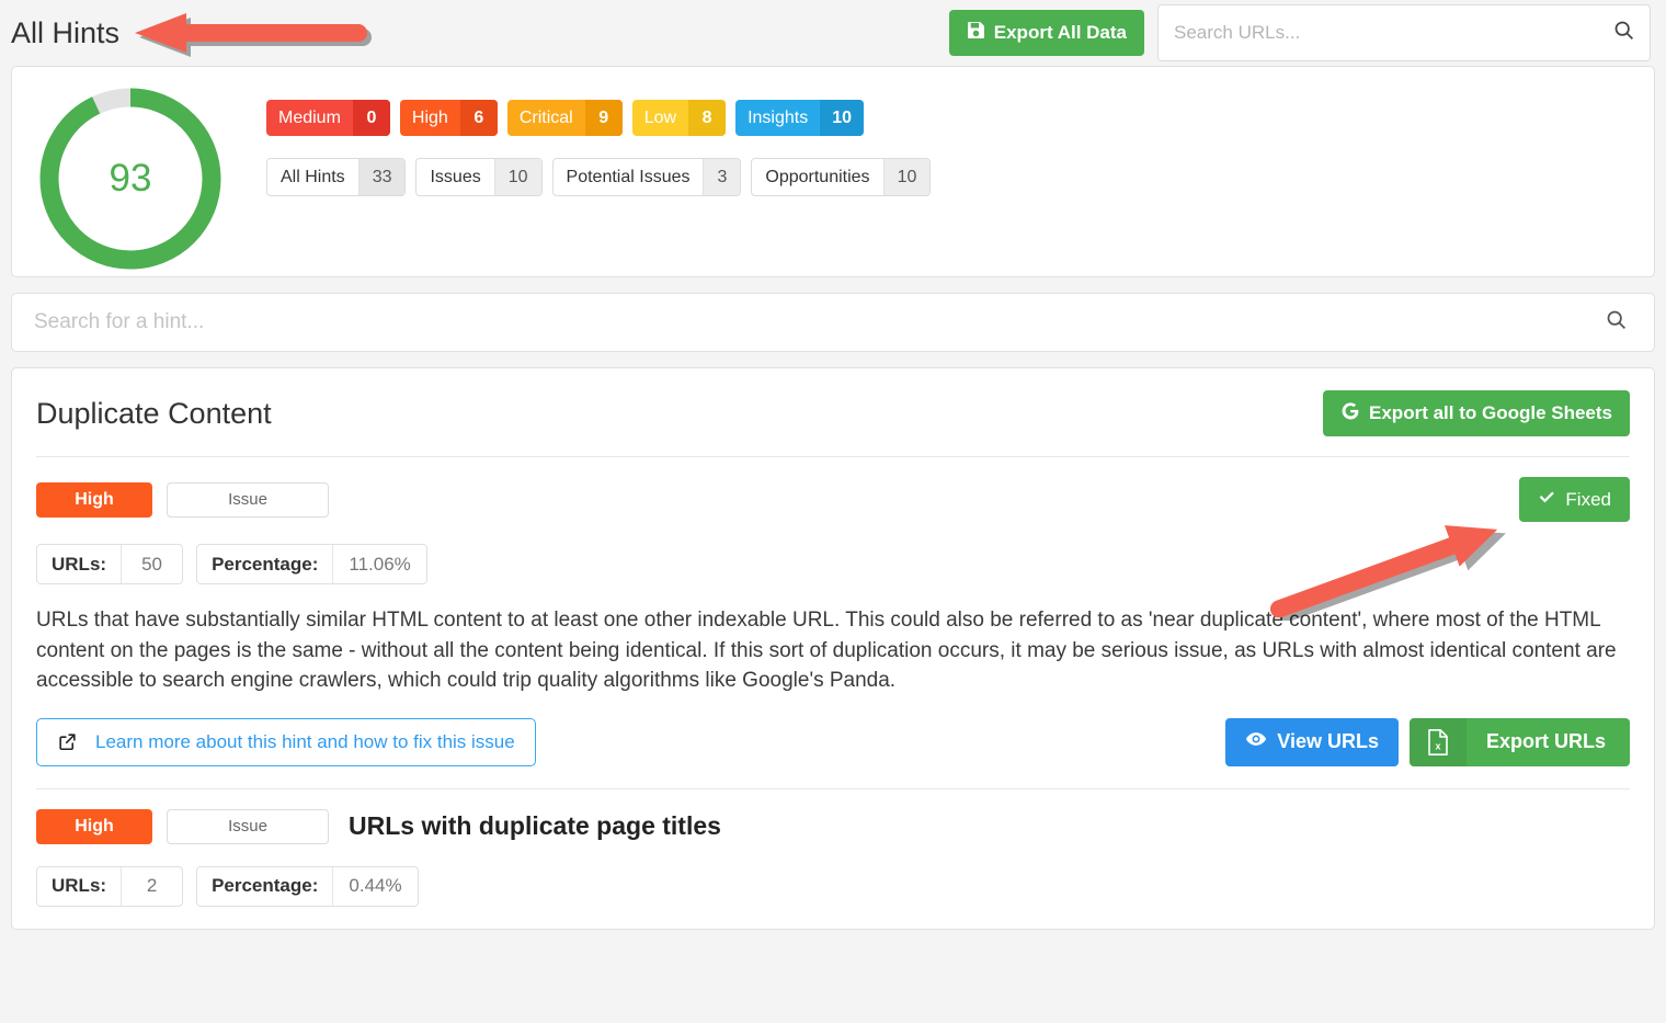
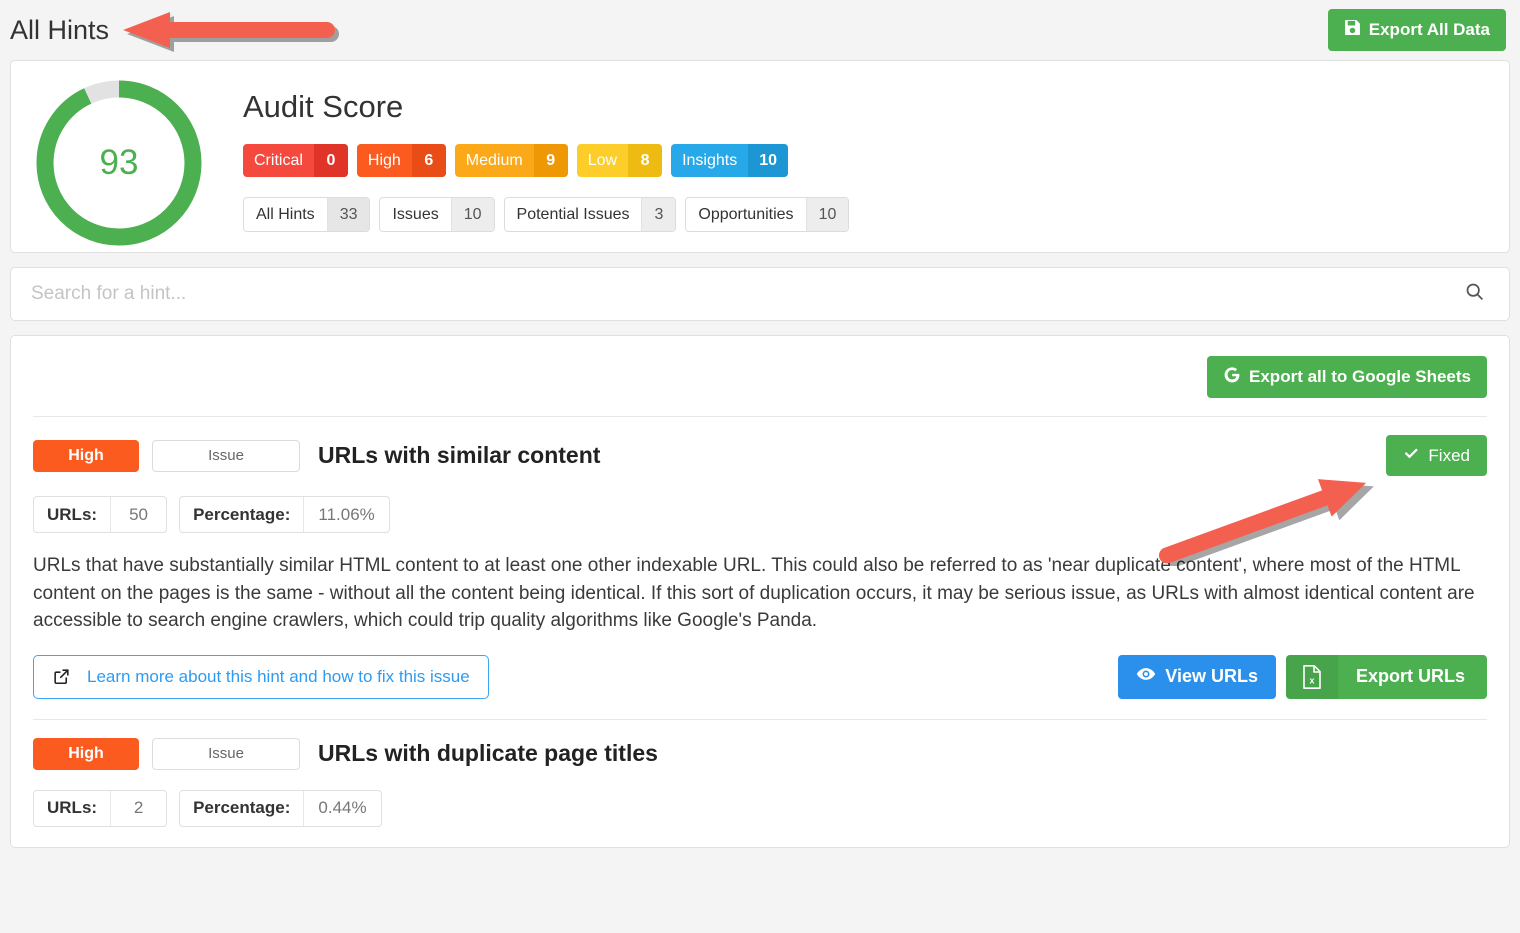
  All Hints
  Export All Data
- Search URLs...
  93
+ Audit Score
- Medium
+ Critical
  0
  High
  6
- Critical
+ Medium
  9
  Low
  8
  Insights
  10
  All Hints
  33
  Issues
  10
  Potential Issues
  3
  Opportunities
  10
  Search for a hint...
- Duplicate Content
  Export all to Google Sheets
  High
  Issue
+ URLs with similar content
  Fixed
  URLs:
  50
  Percentage:
  11.06%
  URLs that have substantially similar HTML content to at least one other indexable URL. This could also be referred to as 'near duplicate content', where most of the HTML content on the pages is the same - without all the content being identical. If this sort of duplication occurs, it may be serious issue, as URLs with almost identical content are accessible to search engine crawlers, which could trip quality algorithms like Google's Panda.
  Learn more about this hint and how to fix this issue
  View URLs
  x
  Export URLs
  High
  Issue
  URLs with duplicate page titles
  URLs:
  2
  Percentage:
  0.44%
